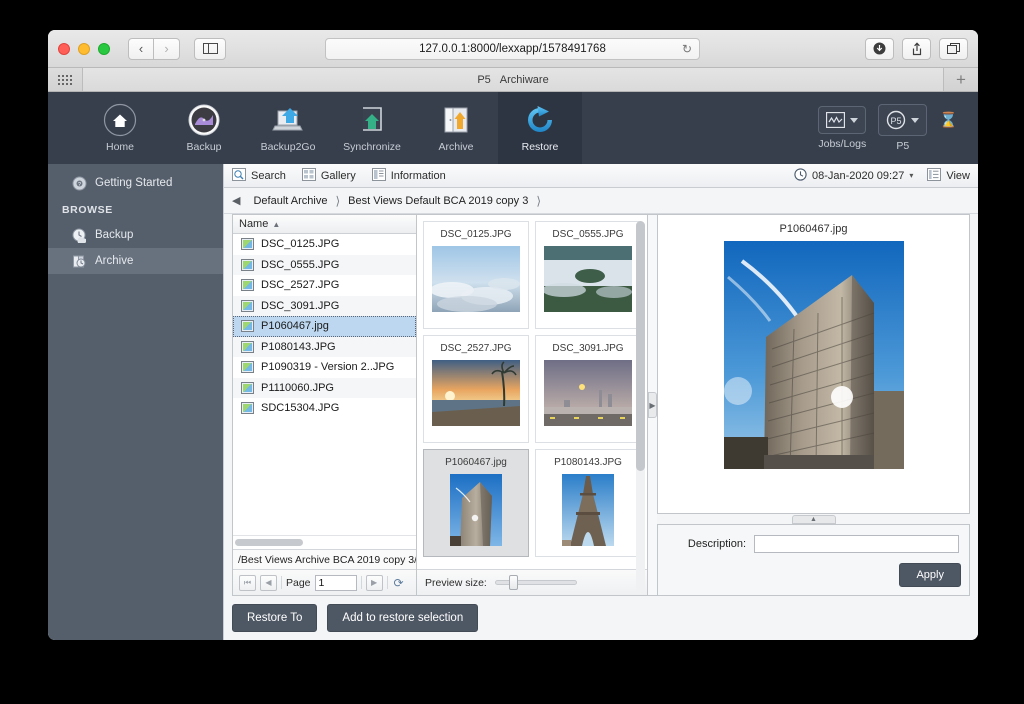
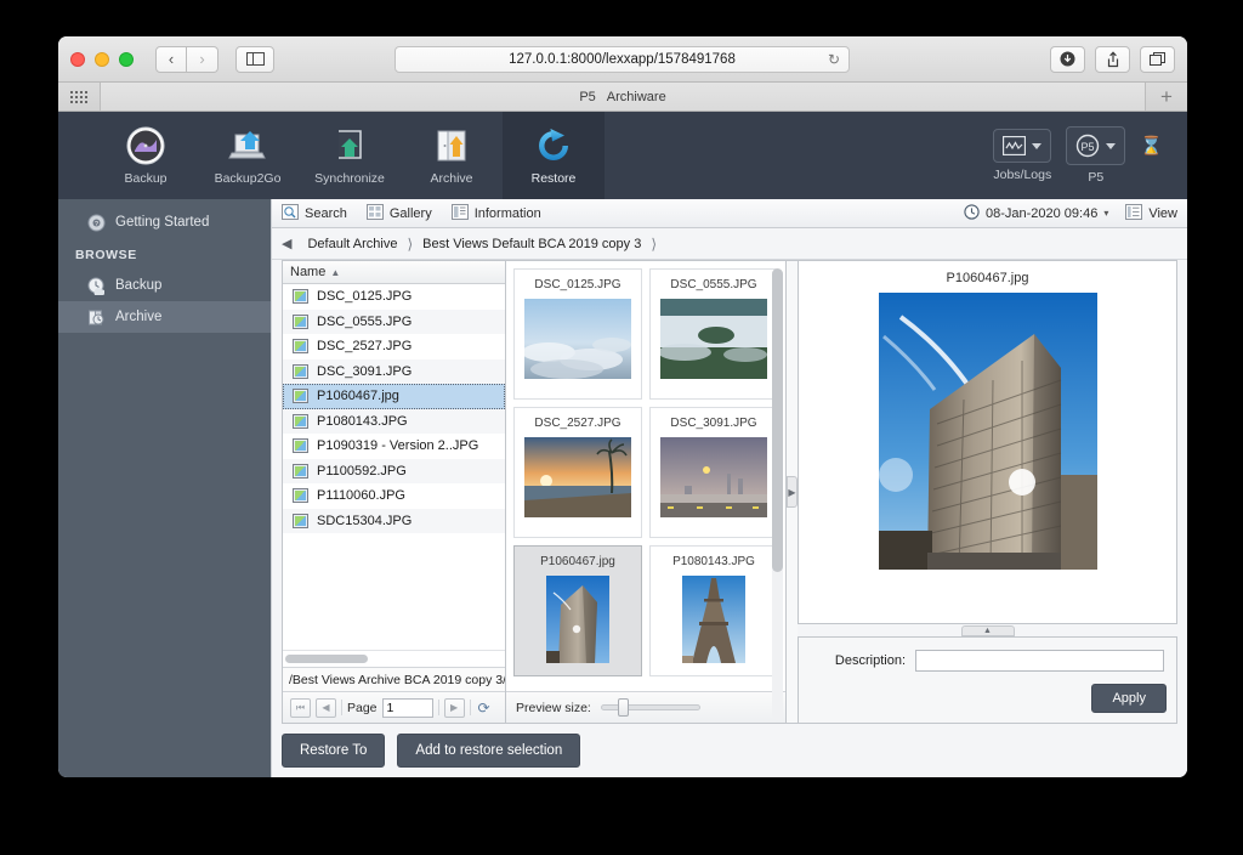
  ‹
  ›
  127.0.0.1:8000/lexxapp/1578491768
  ↻
  P5
  Archiware
  +
- Home
  Backup
  Backup2Go
  Synchronize
  Archive
  Restore
  Jobs/Logs
  P5
  P5
  ⌛
  Getting Started
  BROWSE
  Backup
  Archive
  Search
  Gallery
  Information
- 08-Jan-2020 09:27
+ 08-Jan-2020 09:46
  ▾
  View
  ◀
  Default Archive
  ⟩
  Best Views Default BCA 2019 copy 3
  ⟩
  Name
  ▲
  DSC_0125.JPG
  DSC_0555.JPG
  DSC_2527.JPG
  DSC_3091.JPG
  P1060467.jpg
  P1080143.JPG
  P1090319 - Version 2..JPG
+ P1100592.JPG
  P1110060.JPG
  SDC15304.JPG
  /Best Views Archive BCA 2019 copy 3/
  ⏮
  ◀
  Page
  1
  ▶
  ⟳
  DSC_0125.JPG
  DSC_0555.JPG
  DSC_2527.JPG
  DSC_3091.JPG
  P1060467.jpg
  P1080143.JPG
  Preview size:
  ▶
  P1060467.jpg
  Description:
  Apply
  Restore To
  Add to restore selection
